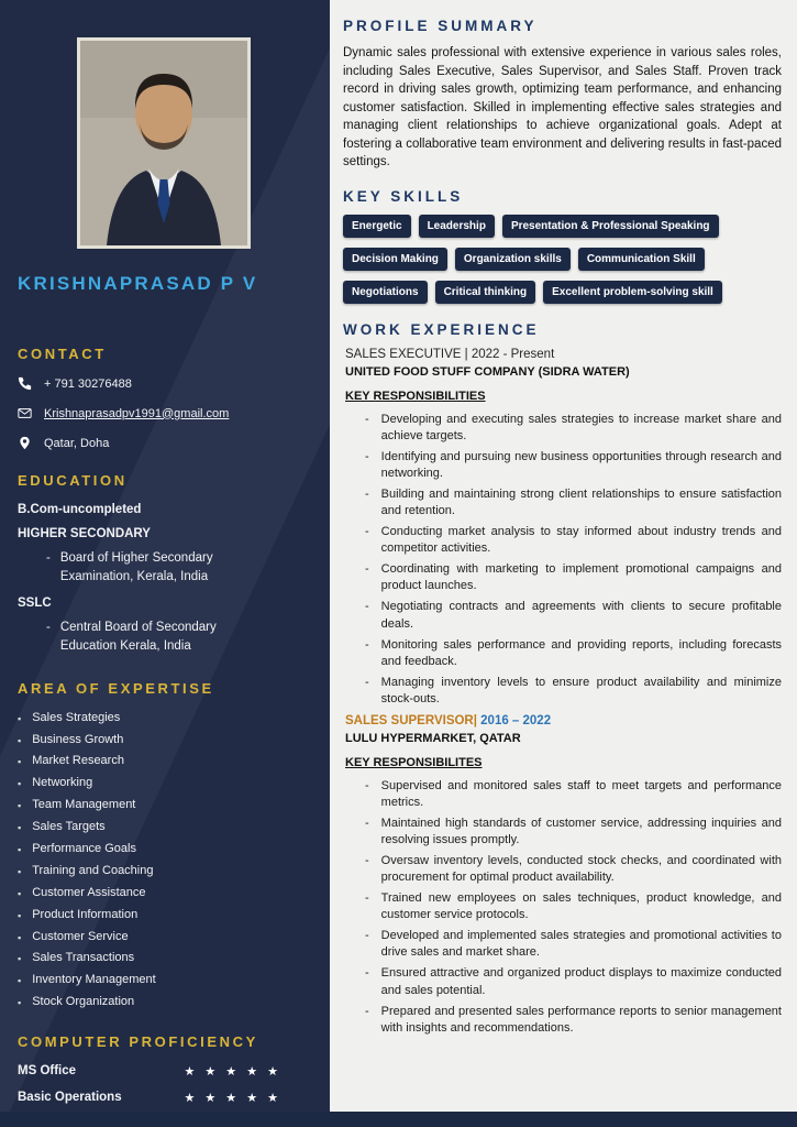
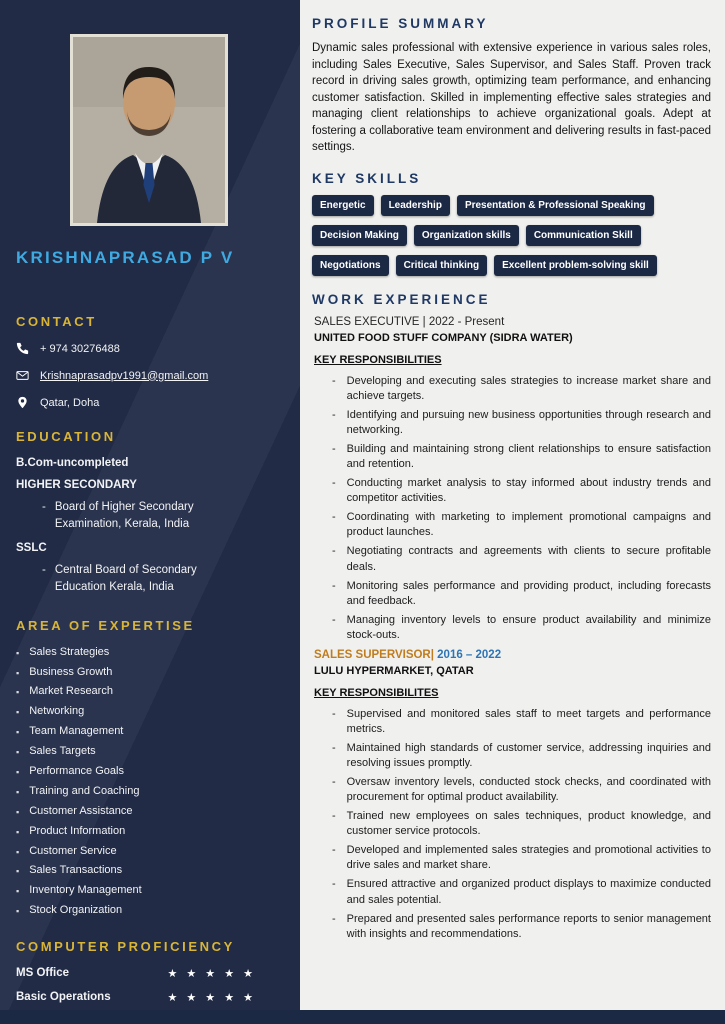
  KRISHNAPRASAD P V
  CONTACT
- + 791 30276488
+ + 974 30276488
  Krishnaprasadpv1991@gmail.com
  Qatar, Doha
  EDUCATION
  B.Com-uncompleted
  HIGHER SECONDARY
  Board of Higher Secondary Examination, Kerala, India
  SSLC
  Central Board of Secondary Education Kerala, India
  AREA OF EXPERTISE
  Sales Strategies
  Business Growth
  Market Research
  Networking
  Team Management
  Sales Targets
  Performance Goals
  Training and Coaching
  Customer Assistance
  Product Information
  Customer Service
  Sales Transactions
  Inventory Management
  Stock Organization
  COMPUTER PROFICIENCY
  MS Office
  ★ ★ ★ ★ ★
  Basic Operations
  ★ ★ ★ ★ ★
  PROFILE SUMMARY
  Dynamic sales professional with extensive experience in various sales roles, including Sales Executive, Sales Supervisor, and Sales Staff. Proven track record in driving sales growth, optimizing team performance, and enhancing customer satisfaction. Skilled in implementing effective sales strategies and managing client relationships to achieve organizational goals. Adept at fostering a collaborative team environment and delivering results in fast-paced settings.
  KEY SKILLS
  Energetic
  Leadership
  Presentation & Professional Speaking
  Decision Making
  Organization skills
  Communication Skill
  Negotiations
  Critical thinking
  Excellent problem-solving skill
  WORK EXPERIENCE
  SALES EXECUTIVE | 2022 - Present
  UNITED FOOD STUFF COMPANY (SIDRA WATER)
  KEY RESPONSIBILITIES
  Developing and executing sales strategies to increase market share and achieve targets.
  Identifying and pursuing new business opportunities through research and networking.
  Building and maintaining strong client relationships to ensure satisfaction and retention.
  Conducting market analysis to stay informed about industry trends and competitor activities.
  Coordinating with marketing to implement promotional campaigns and product launches.
  Negotiating contracts and agreements with clients to secure profitable deals.
- Monitoring sales performance and providing reports, including forecasts and feedback.
+ Monitoring sales performance and providing product, including forecasts and feedback.
  Managing inventory levels to ensure product availability and minimize stock-outs.
  SALES SUPERVISOR| 2016 – 2022
  LULU HYPERMARKET, QATAR
  KEY RESPONSIBILITES
  Supervised and monitored sales staff to meet targets and performance metrics.
  Maintained high standards of customer service, addressing inquiries and resolving issues promptly.
  Oversaw inventory levels, conducted stock checks, and coordinated with procurement for optimal product availability.
  Trained new employees on sales techniques, product knowledge, and customer service protocols.
  Developed and implemented sales strategies and promotional activities to drive sales and market share.
  Ensured attractive and organized product displays to maximize conducted and sales potential.
  Prepared and presented sales performance reports to senior management with insights and recommendations.
